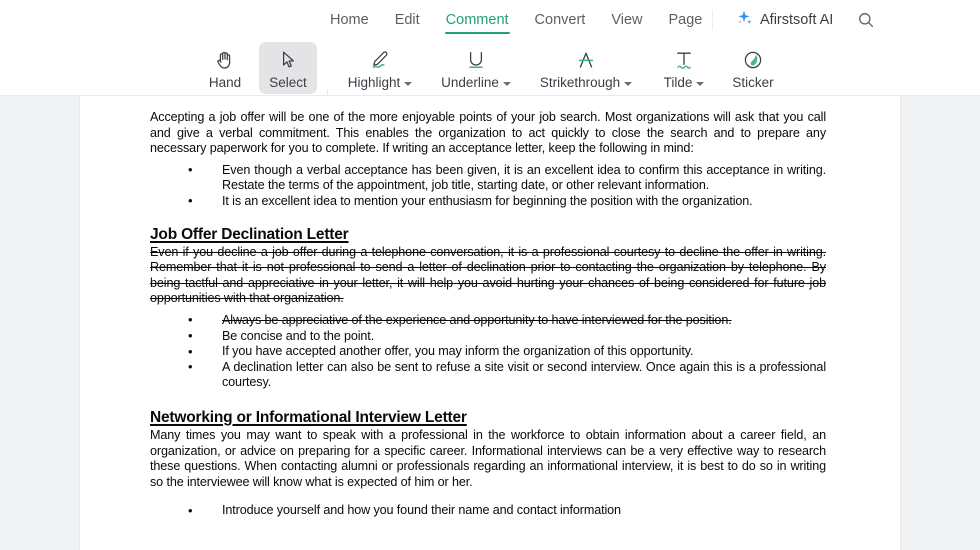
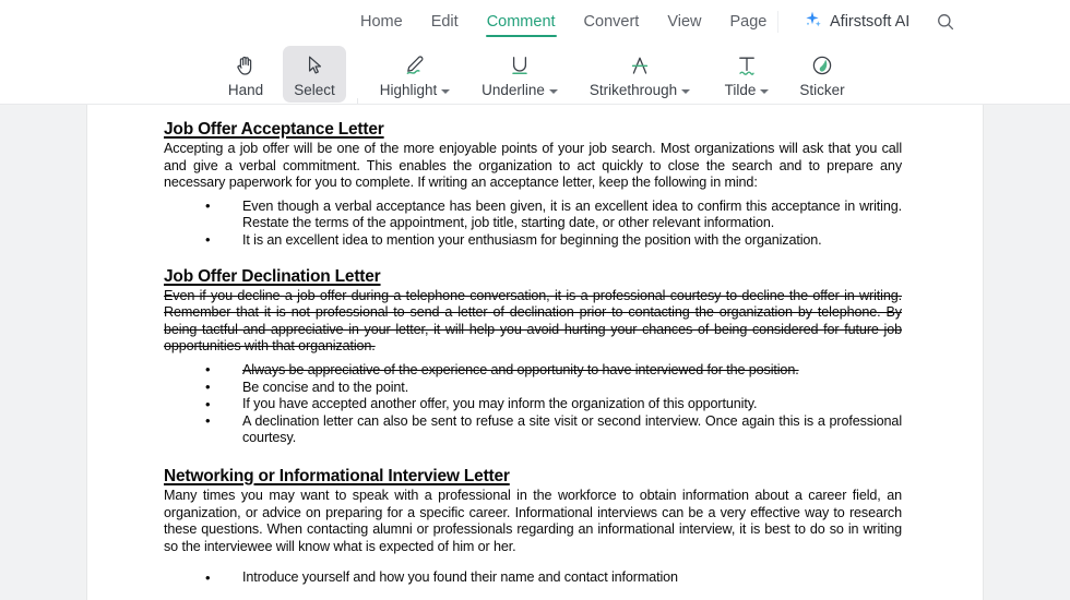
  Home
  Edit
  Comment
  Convert
  View
  Page
  Afirstsoft AI
  Hand
  Select
  Highlight
  Underline
  Strikethrough
  Tilde
  Sticker
+ Job Offer Acceptance Letter
  Accepting a job offer will be one of the more enjoyable points of your job search. Most organizations will ask that you call and give a verbal commitment. This enables the organization to act quickly to close the search and to prepare any necessary paperwork for you to complete. If writing an acceptance letter, keep the following in mind:
  Even though a verbal acceptance has been given, it is an excellent idea to confirm this acceptance in writing. Restate the terms of the appointment, job title, starting date, or other relevant information.
  It is an excellent idea to mention your enthusiasm for beginning the position with the organization.
  Job Offer Declination Letter
  Even if you decline a job offer during a telephone conversation, it is a professional courtesy to decline the offer in writing. Remember that it is not professional to send a letter of declination prior to contacting the organization by telephone. By being tactful and appreciative in your letter, it will help you avoid hurting your chances of being considered for future job opportunities with that organization.
  Always be appreciative of the experience and opportunity to have interviewed for the position.
  Be concise and to the point.
  If you have accepted another offer, you may inform the organization of this opportunity.
  A declination letter can also be sent to refuse a site visit or second interview. Once again this is a professional courtesy.
  Networking or Informational Interview Letter
  Many times you may want to speak with a professional in the workforce to obtain information about a career field, an organization, or advice on preparing for a specific career. Informational interviews can be a very effective way to research these questions. When contacting alumni or professionals regarding an informational interview, it is best to do so in writing so the interviewee will know what is expected of him or her.
  Introduce yourself and how you found their name and contact information
